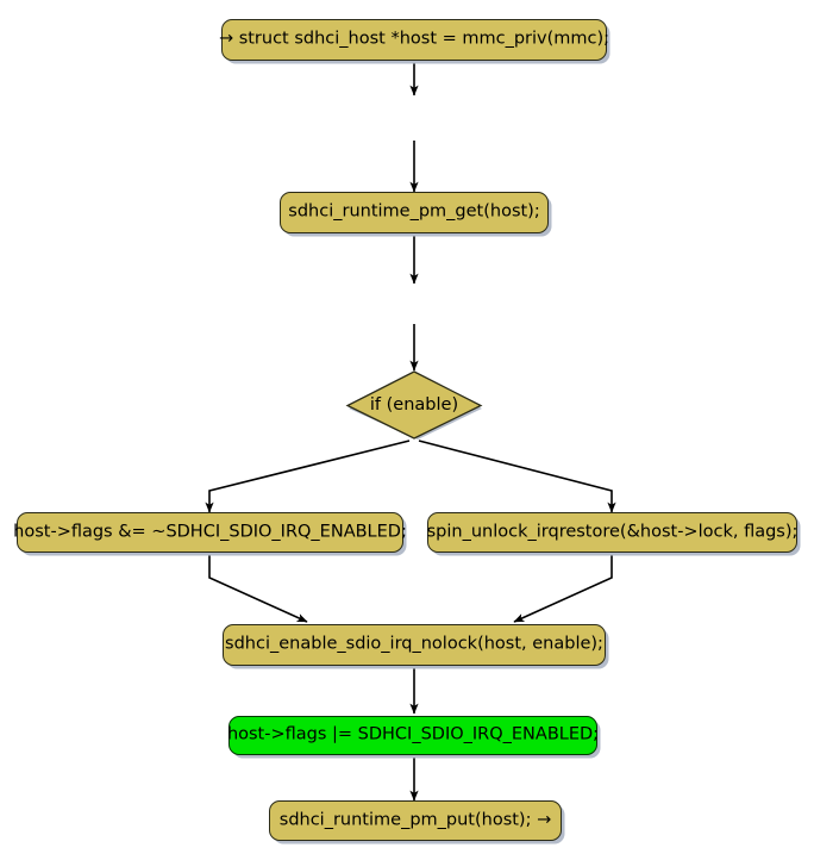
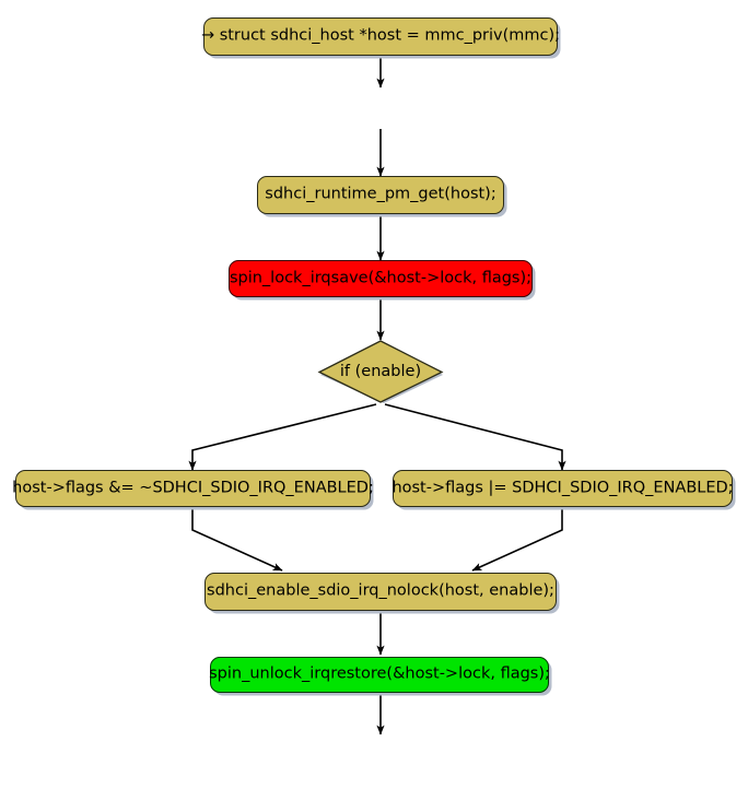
  → struct sdhci_host *host = mmc_priv(mmc);
  sdhci_runtime_pm_get(host);
+ spin_lock_irqsave(&host->lock, flags);
  if (enable)
  host->flags &= ~SDHCI_SDIO_IRQ_ENABLED;
- spin_unlock_irqrestore(&host->lock, flags);
+ host->flags |= SDHCI_SDIO_IRQ_ENABLED;
  sdhci_enable_sdio_irq_nolock(host, enable);
- host->flags |= SDHCI_SDIO_IRQ_ENABLED;
+ spin_unlock_irqrestore(&host->lock, flags);
- sdhci_runtime_pm_put(host); →
